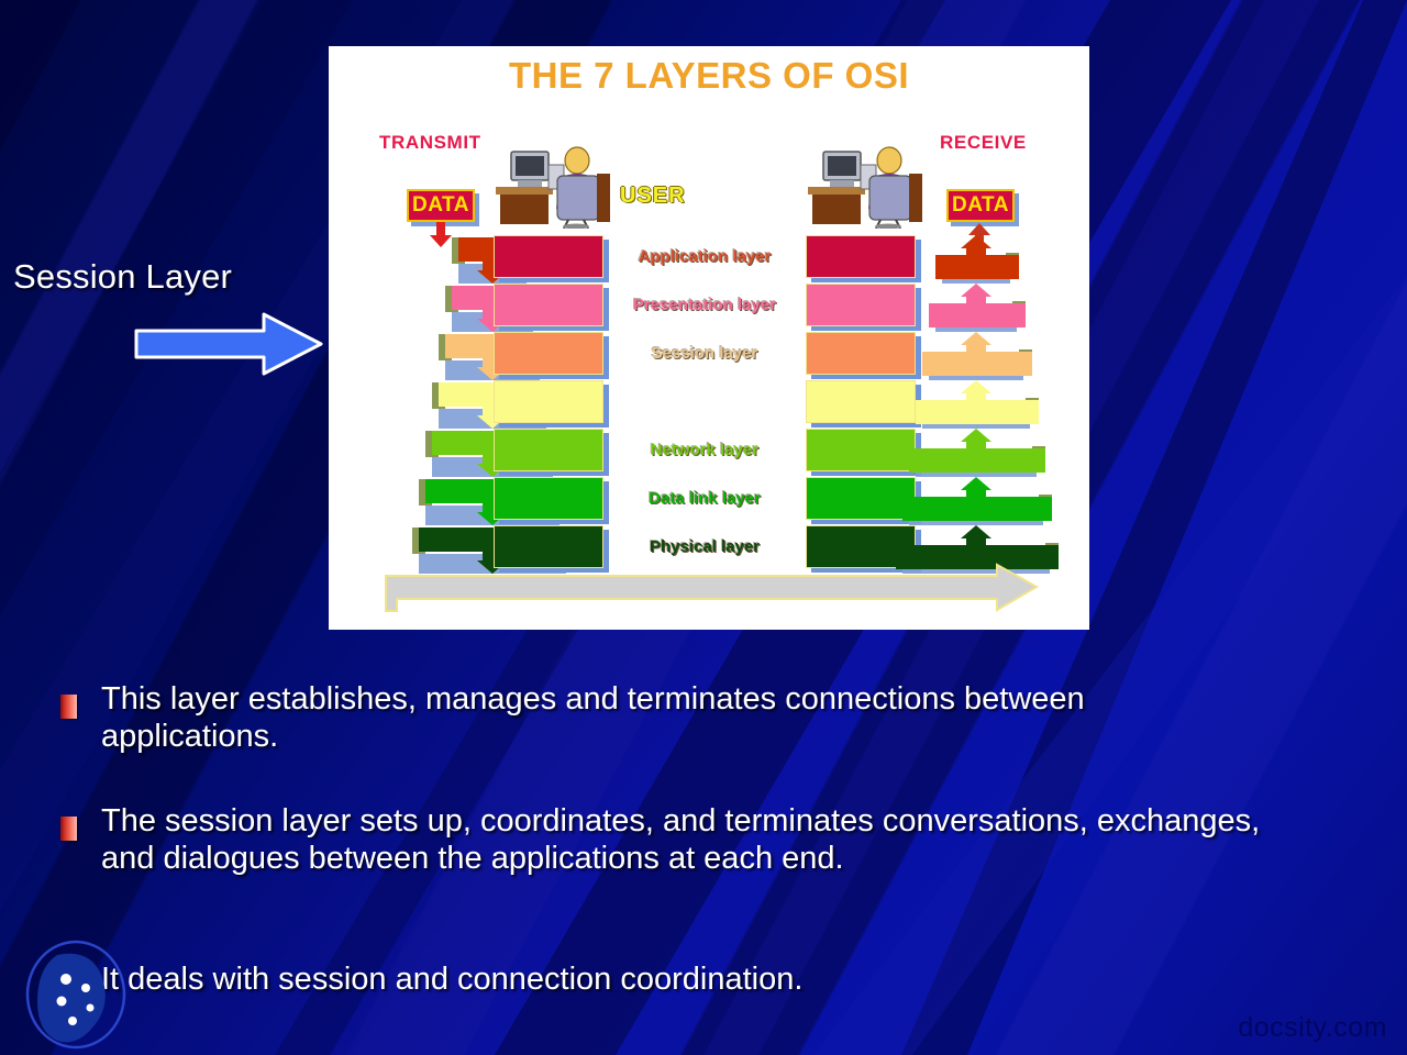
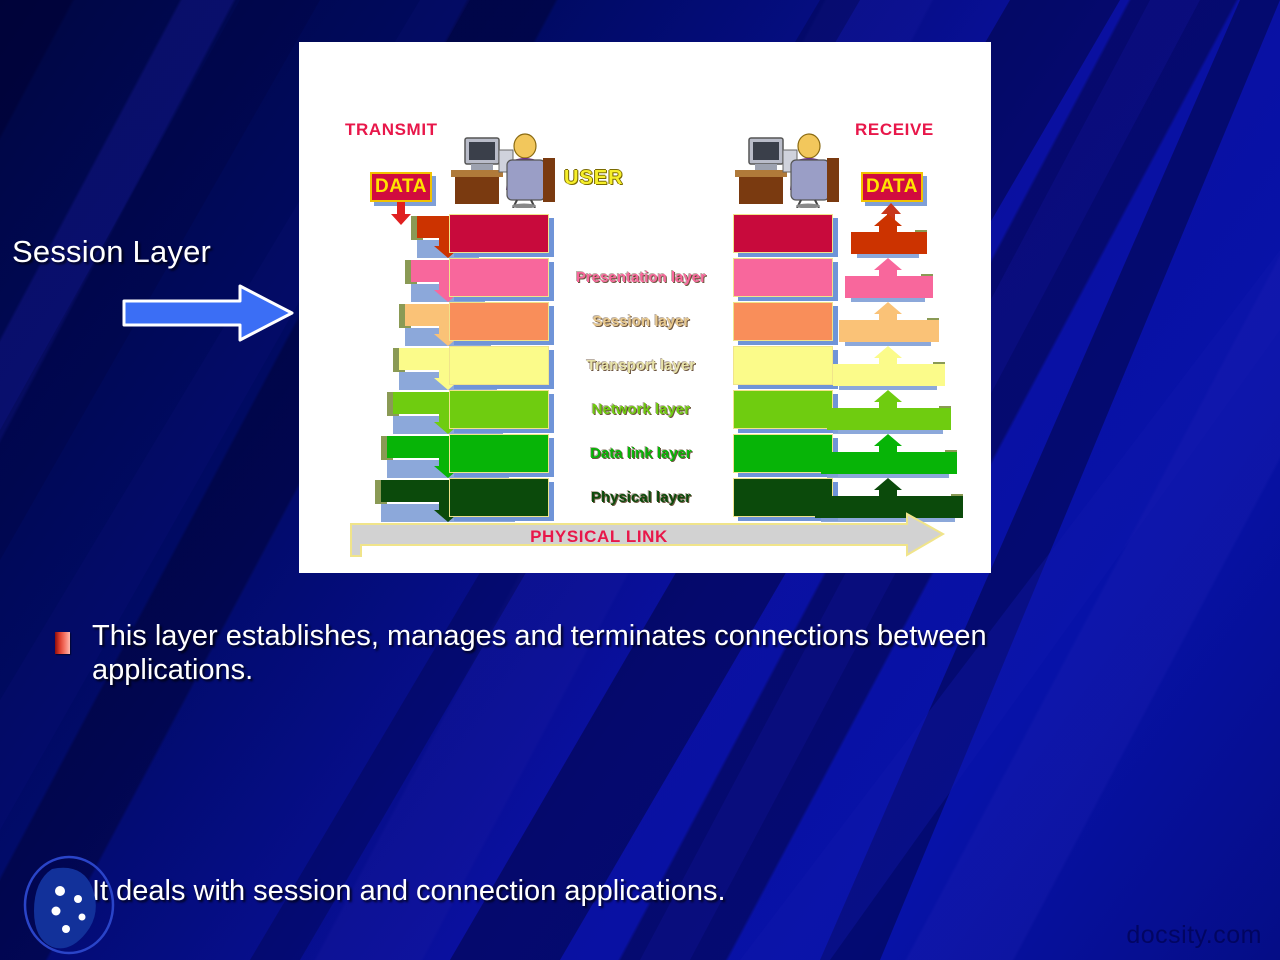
  Session Layer
- THE 7 LAYERS OF OSI
  TRANSMIT
  RECEIVE
  USER
  DATA
  DATA
- Application layer
  Presentation layer
  Session layer
+ Transport layer
  Network layer
  Data link layer
  Physical layer
+ PHYSICAL LINK
  This layer establishes, manages and terminates connections between applications.
- The session layer sets up, coordinates, and terminates conversations, exchanges, and dialogues between the applications at each end.
- It deals with session and connection coordination.
+ It deals with session and connection applications.
  docsity.com
